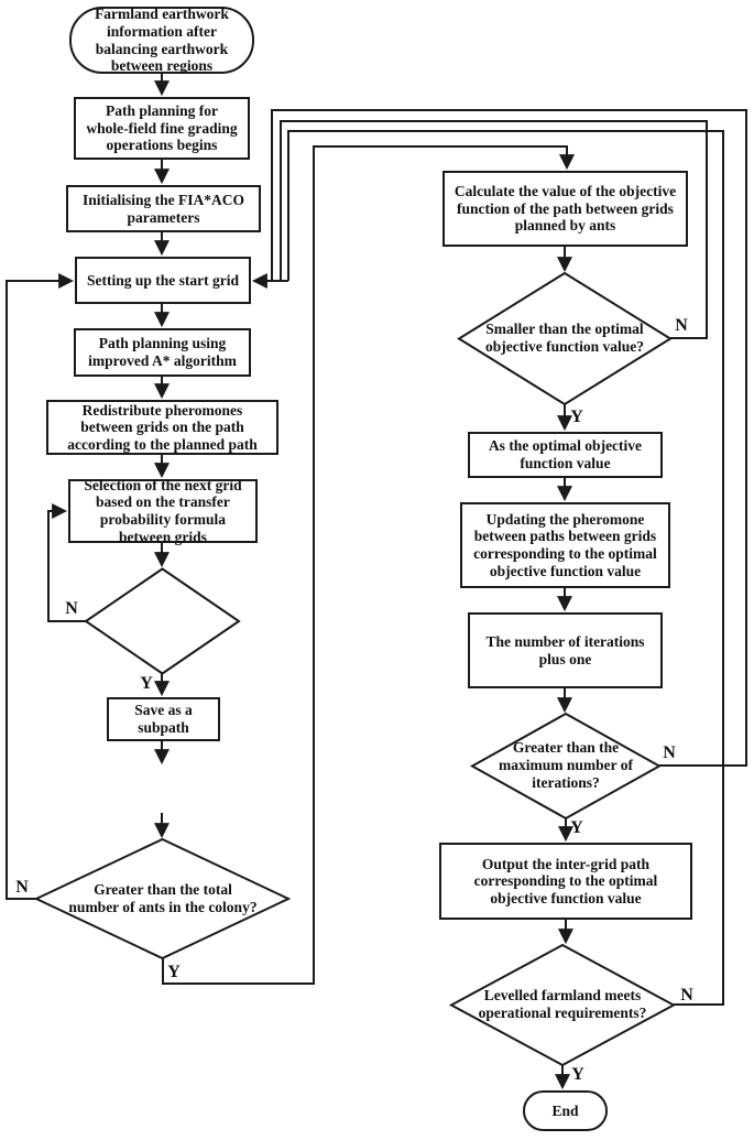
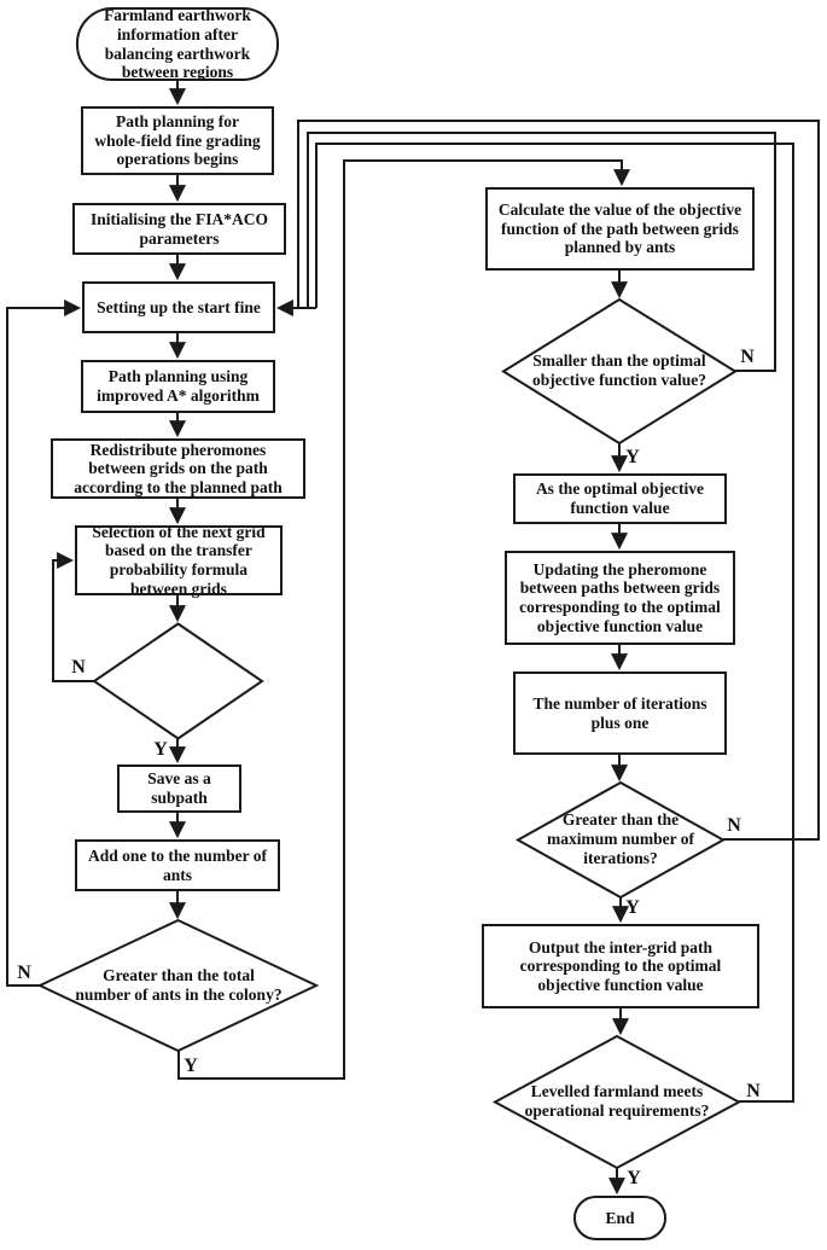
  Farmland earthwork
  information after
  balancing earthwork
  between regions
  Path planning for
  whole-field fine grading
  operations begins
  Initialising the FIA*ACO
  parameters
- Setting up the start grid
+ Setting up the start fine
  Path planning using
  improved A* algorithm
  Redistribute pheromones
  between grids on the path
  according to the planned path
  Selection of the next grid
  based on the transfer
  probability formula
  between grids
  Save as a
  subpath
+ Add one to the number of
+ ants
  Calculate the value of the objective
  function of the path between grids
  planned by ants
  As the optimal objective
  function value
  Updating the pheromone
  between paths between grids
  corresponding to the optimal
  objective function value
  The number of iterations
  plus one
  Output the inter-grid path
  corresponding to the optimal
  objective function value
  End
  Greater than the total
  number of ants in the colony?
  Smaller than the optimal
  objective function value?
  Greater than the
  maximum number of
  iterations?
  Levelled farmland meets
  operational requirements?
  N
  Y
  N
  Y
  N
  Y
  N
  Y
  N
  Y
